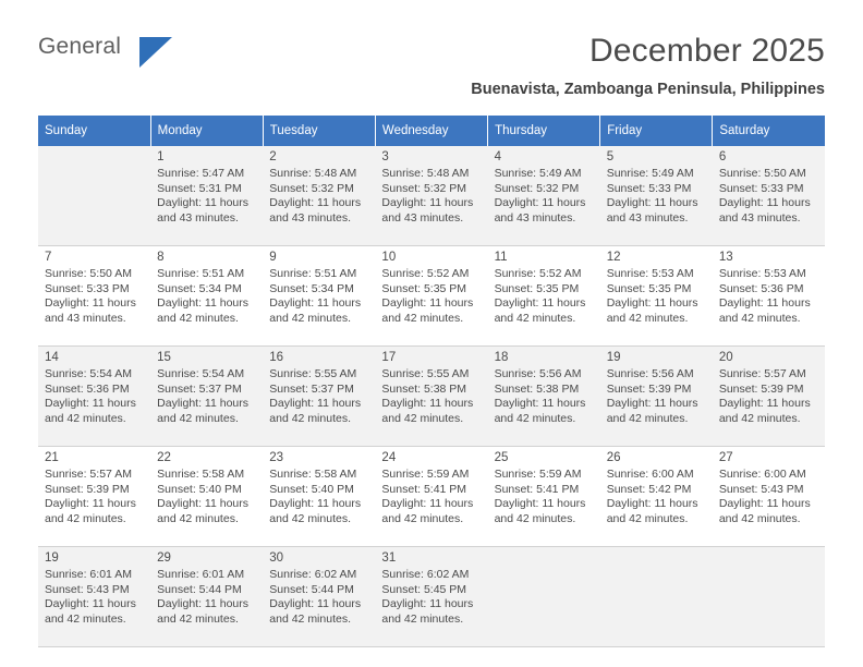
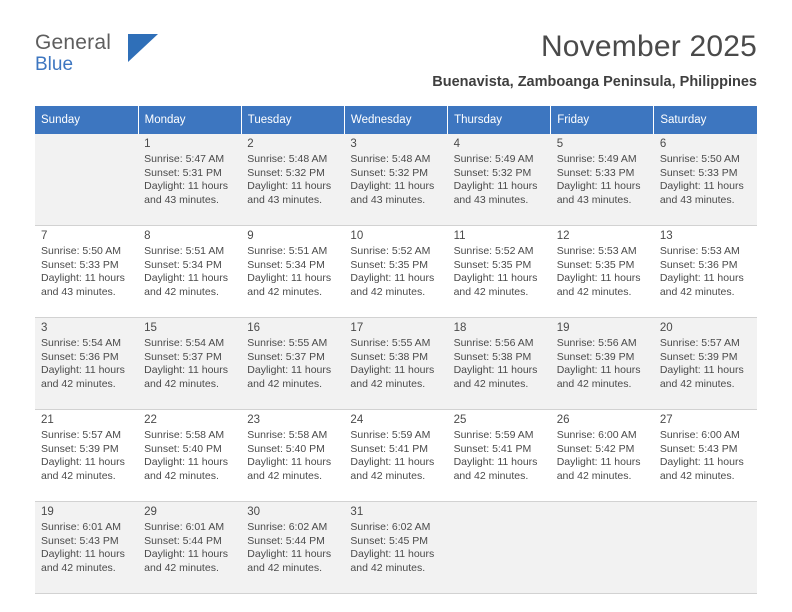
  General
+ Blue
- December 2025
+ November 2025
  Buenavista, Zamboanga Peninsula, Philippines
  Sunday	Monday	Tuesday	Wednesday	Thursday	Friday	Saturday
  	1Sunrise: 5:47 AMSunset: 5:31 PMDaylight: 11 hoursand 43 minutes.	2Sunrise: 5:48 AMSunset: 5:32 PMDaylight: 11 hoursand 43 minutes.	3Sunrise: 5:48 AMSunset: 5:32 PMDaylight: 11 hoursand 43 minutes.	4Sunrise: 5:49 AMSunset: 5:32 PMDaylight: 11 hoursand 43 minutes.	5Sunrise: 5:49 AMSunset: 5:33 PMDaylight: 11 hoursand 43 minutes.	6Sunrise: 5:50 AMSunset: 5:33 PMDaylight: 11 hoursand 43 minutes.
  7Sunrise: 5:50 AMSunset: 5:33 PMDaylight: 11 hoursand 43 minutes.	8Sunrise: 5:51 AMSunset: 5:34 PMDaylight: 11 hoursand 42 minutes.	9Sunrise: 5:51 AMSunset: 5:34 PMDaylight: 11 hoursand 42 minutes.	10Sunrise: 5:52 AMSunset: 5:35 PMDaylight: 11 hoursand 42 minutes.	11Sunrise: 5:52 AMSunset: 5:35 PMDaylight: 11 hoursand 42 minutes.	12Sunrise: 5:53 AMSunset: 5:35 PMDaylight: 11 hoursand 42 minutes.	13Sunrise: 5:53 AMSunset: 5:36 PMDaylight: 11 hoursand 42 minutes.
- 14Sunrise: 5:54 AMSunset: 5:36 PMDaylight: 11 hoursand 42 minutes.	15Sunrise: 5:54 AMSunset: 5:37 PMDaylight: 11 hoursand 42 minutes.	16Sunrise: 5:55 AMSunset: 5:37 PMDaylight: 11 hoursand 42 minutes.	17Sunrise: 5:55 AMSunset: 5:38 PMDaylight: 11 hoursand 42 minutes.	18Sunrise: 5:56 AMSunset: 5:38 PMDaylight: 11 hoursand 42 minutes.	19Sunrise: 5:56 AMSunset: 5:39 PMDaylight: 11 hoursand 42 minutes.	20Sunrise: 5:57 AMSunset: 5:39 PMDaylight: 11 hoursand 42 minutes.
+ 3Sunrise: 5:54 AMSunset: 5:36 PMDaylight: 11 hoursand 42 minutes.	15Sunrise: 5:54 AMSunset: 5:37 PMDaylight: 11 hoursand 42 minutes.	16Sunrise: 5:55 AMSunset: 5:37 PMDaylight: 11 hoursand 42 minutes.	17Sunrise: 5:55 AMSunset: 5:38 PMDaylight: 11 hoursand 42 minutes.	18Sunrise: 5:56 AMSunset: 5:38 PMDaylight: 11 hoursand 42 minutes.	19Sunrise: 5:56 AMSunset: 5:39 PMDaylight: 11 hoursand 42 minutes.	20Sunrise: 5:57 AMSunset: 5:39 PMDaylight: 11 hoursand 42 minutes.
  21Sunrise: 5:57 AMSunset: 5:39 PMDaylight: 11 hoursand 42 minutes.	22Sunrise: 5:58 AMSunset: 5:40 PMDaylight: 11 hoursand 42 minutes.	23Sunrise: 5:58 AMSunset: 5:40 PMDaylight: 11 hoursand 42 minutes.	24Sunrise: 5:59 AMSunset: 5:41 PMDaylight: 11 hoursand 42 minutes.	25Sunrise: 5:59 AMSunset: 5:41 PMDaylight: 11 hoursand 42 minutes.	26Sunrise: 6:00 AMSunset: 5:42 PMDaylight: 11 hoursand 42 minutes.	27Sunrise: 6:00 AMSunset: 5:43 PMDaylight: 11 hoursand 42 minutes.
  19Sunrise: 6:01 AMSunset: 5:43 PMDaylight: 11 hoursand 42 minutes.	29Sunrise: 6:01 AMSunset: 5:44 PMDaylight: 11 hoursand 42 minutes.	30Sunrise: 6:02 AMSunset: 5:44 PMDaylight: 11 hoursand 42 minutes.	31Sunrise: 6:02 AMSunset: 5:45 PMDaylight: 11 hoursand 42 minutes.
